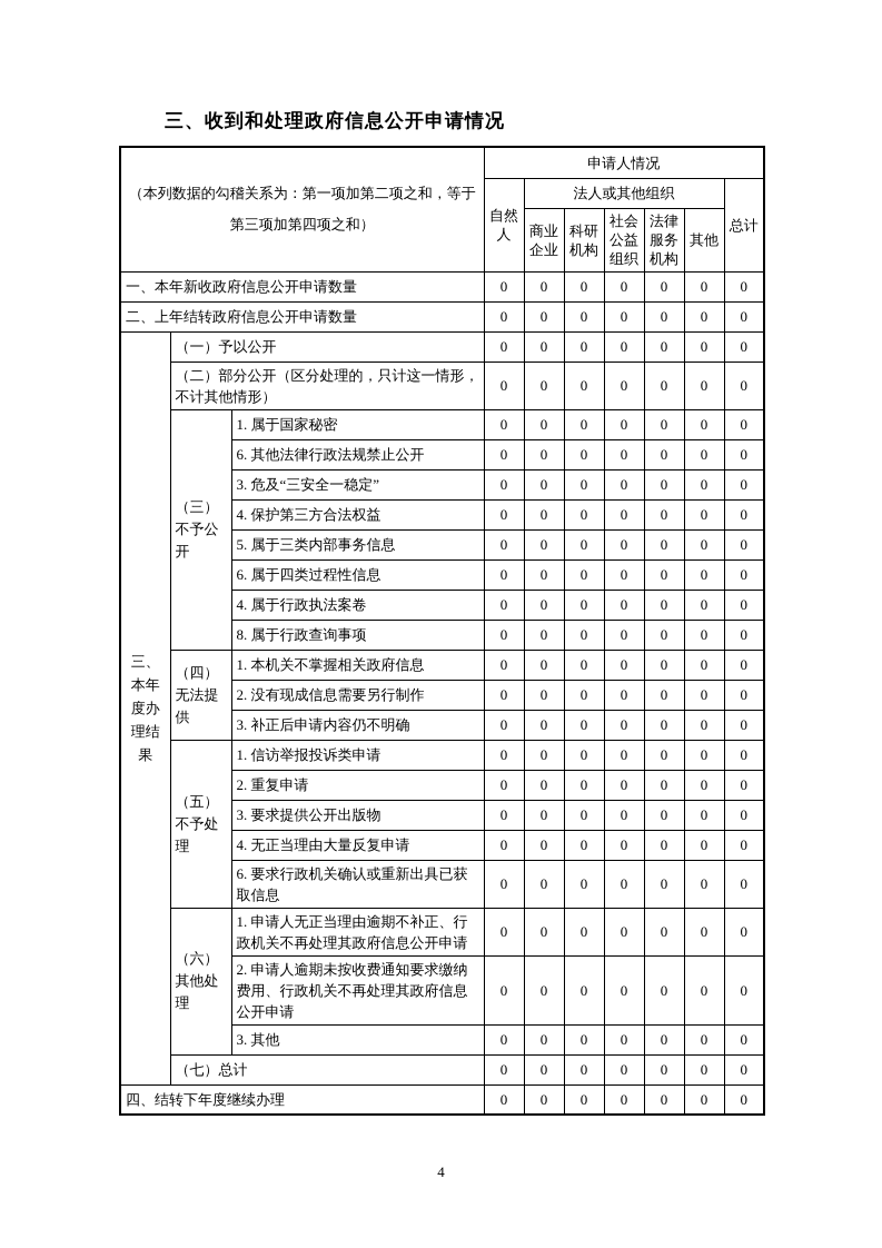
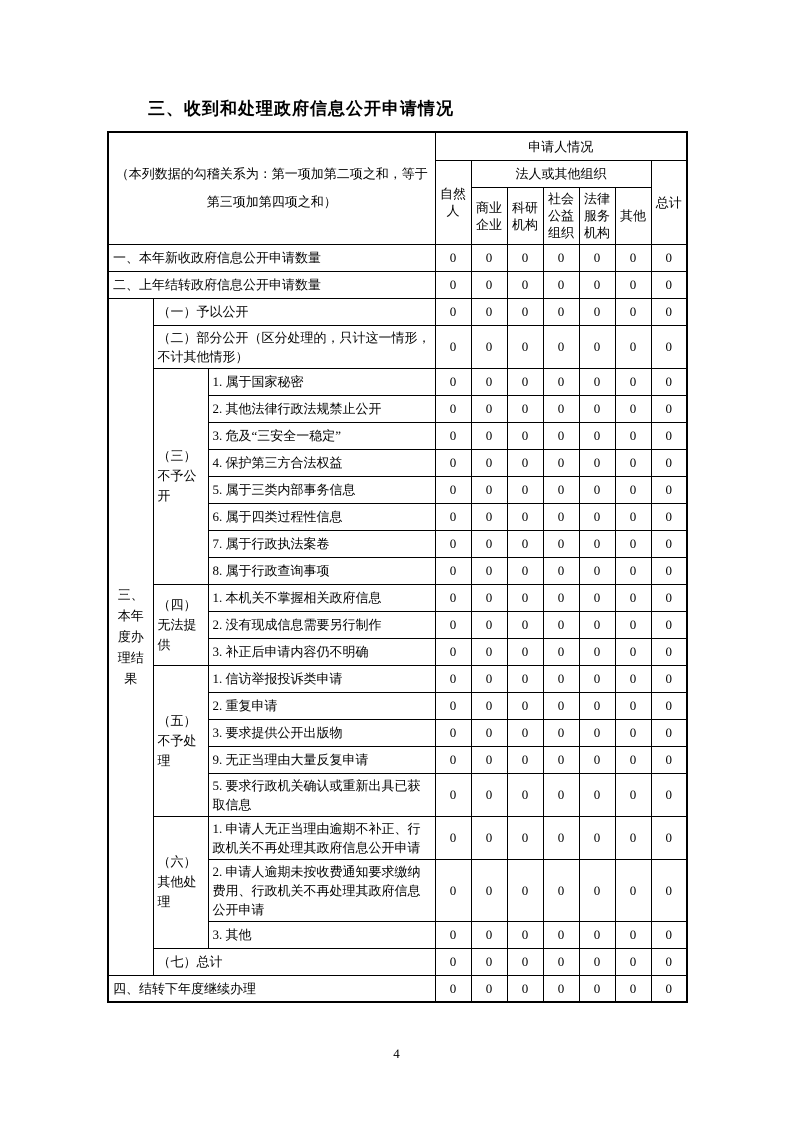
  三、收到和处理政府信息公开申请情况
  （本列数据的勾稽关系为：第一项加第二项之和，等于第三项加第四项之和）	申请人情况
  自然人	法人或其他组织	总计
  商业企业	科研机构	社会公益组织	法律服务机构	其他
  一、本年新收政府信息公开申请数量	0	0	0	0	0	0	0
  二、上年结转政府信息公开申请数量	0	0	0	0	0	0	0
  三、本年度办理结果	（一）予以公开	0	0	0	0	0	0	0
  （二）部分公开（区分处理的，只计这一情形，不计其他情形）	0	0	0	0	0	0	0
  （三）不予公开	1. 属于国家秘密	0	0	0	0	0	0	0
- 6. 其他法律行政法规禁止公开	0	0	0	0	0	0	0
+ 2. 其他法律行政法规禁止公开	0	0	0	0	0	0	0
  3. 危及“三安全一稳定”	0	0	0	0	0	0	0
  4. 保护第三方合法权益	0	0	0	0	0	0	0
  5. 属于三类内部事务信息	0	0	0	0	0	0	0
  6. 属于四类过程性信息	0	0	0	0	0	0	0
- 4. 属于行政执法案卷	0	0	0	0	0	0	0
+ 7. 属于行政执法案卷	0	0	0	0	0	0	0
  8. 属于行政查询事项	0	0	0	0	0	0	0
  （四）无法提供	1. 本机关不掌握相关政府信息	0	0	0	0	0	0	0
  2. 没有现成信息需要另行制作	0	0	0	0	0	0	0
  3. 补正后申请内容仍不明确	0	0	0	0	0	0	0
  （五）不予处理	1. 信访举报投诉类申请	0	0	0	0	0	0	0
  2. 重复申请	0	0	0	0	0	0	0
  3. 要求提供公开出版物	0	0	0	0	0	0	0
- 4. 无正当理由大量反复申请	0	0	0	0	0	0	0
+ 9. 无正当理由大量反复申请	0	0	0	0	0	0	0
- 6. 要求行政机关确认或重新出具已获取信息	0	0	0	0	0	0	0
+ 5. 要求行政机关确认或重新出具已获取信息	0	0	0	0	0	0	0
  （六）其他处理	1. 申请人无正当理由逾期不补正、行政机关不再处理其政府信息公开申请	0	0	0	0	0	0	0
  2. 申请人逾期未按收费通知要求缴纳费用、行政机关不再处理其政府信息公开申请	0	0	0	0	0	0	0
  3. 其他	0	0	0	0	0	0	0
  （七）总计	0	0	0	0	0	0	0
  四、结转下年度继续办理	0	0	0	0	0	0	0
  4
